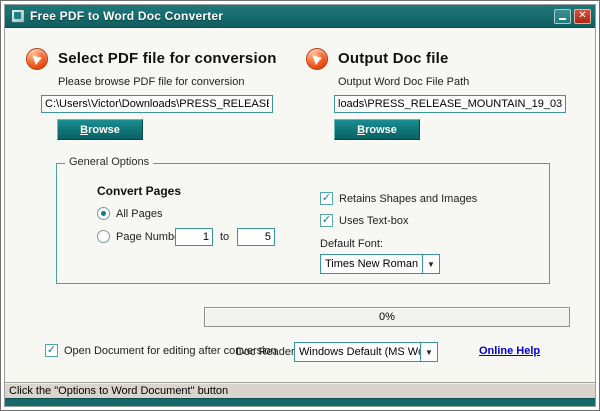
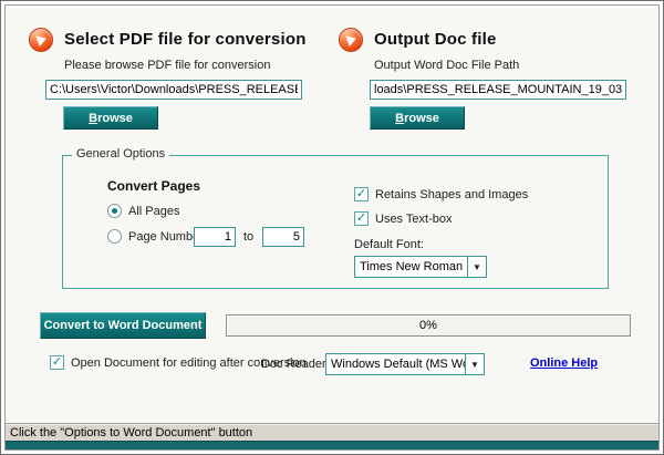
- Free PDF to Word Doc Converter
- ✕
  Select PDF file for conversion
  Please browse PDF file for conversion
  C:\Users\Victor\Downloads\PRESS_RELEAS
  Browse
  Output Doc file
  Output Word Doc File Path
  loads\PRESS_RELEASE_MOUNTAIN_19_03
  Browse
  General Options
  Convert Pages
  All Pages
  Page Numb
  1
  to
  5
  ✓
  Retains Shapes and Images
  ✓
  Uses Text-box
  Default Font:
  Times New Roman
  ▼
+ Convert to Word Document
  0%
  ✓
  Open Document for editing after conversion
  Doc Reader
  Windows Default (MS W
  ▼
  Online Help
  Click the "Options to Word Document" button
